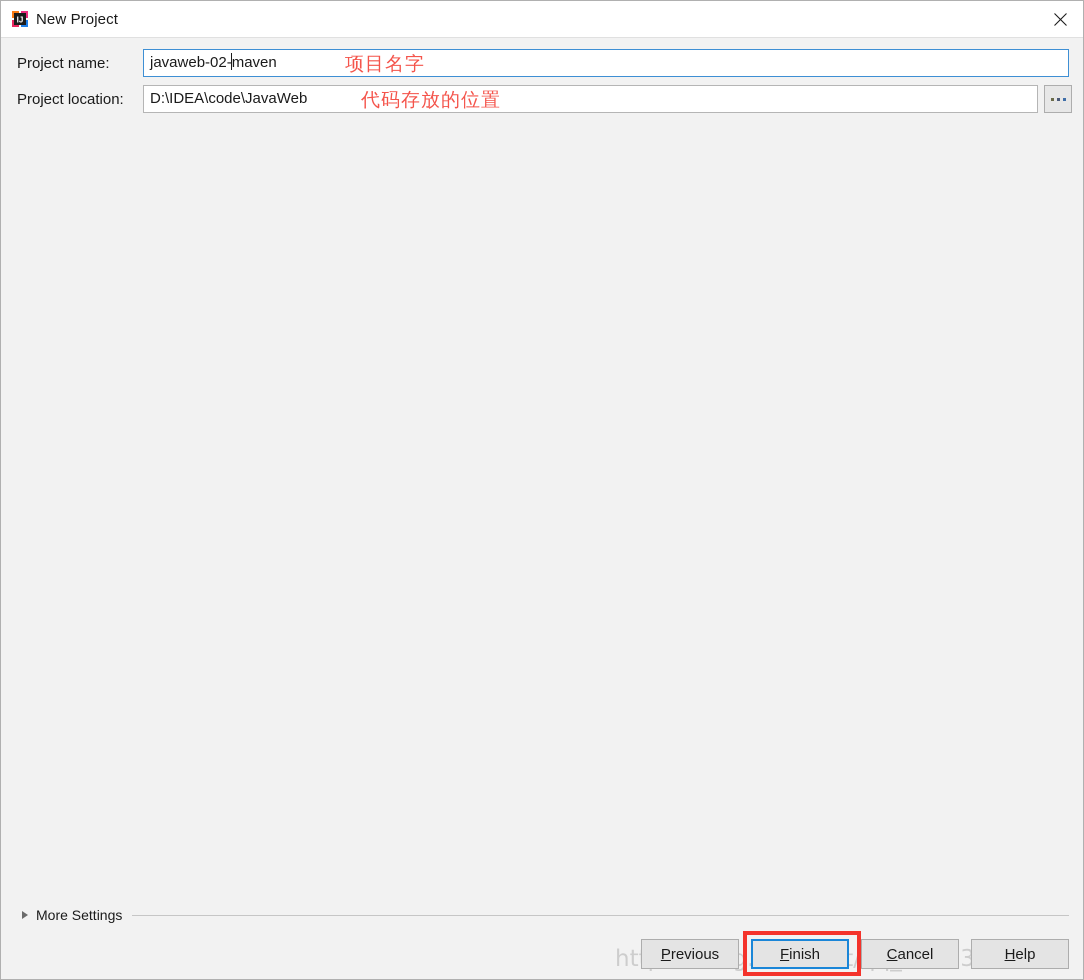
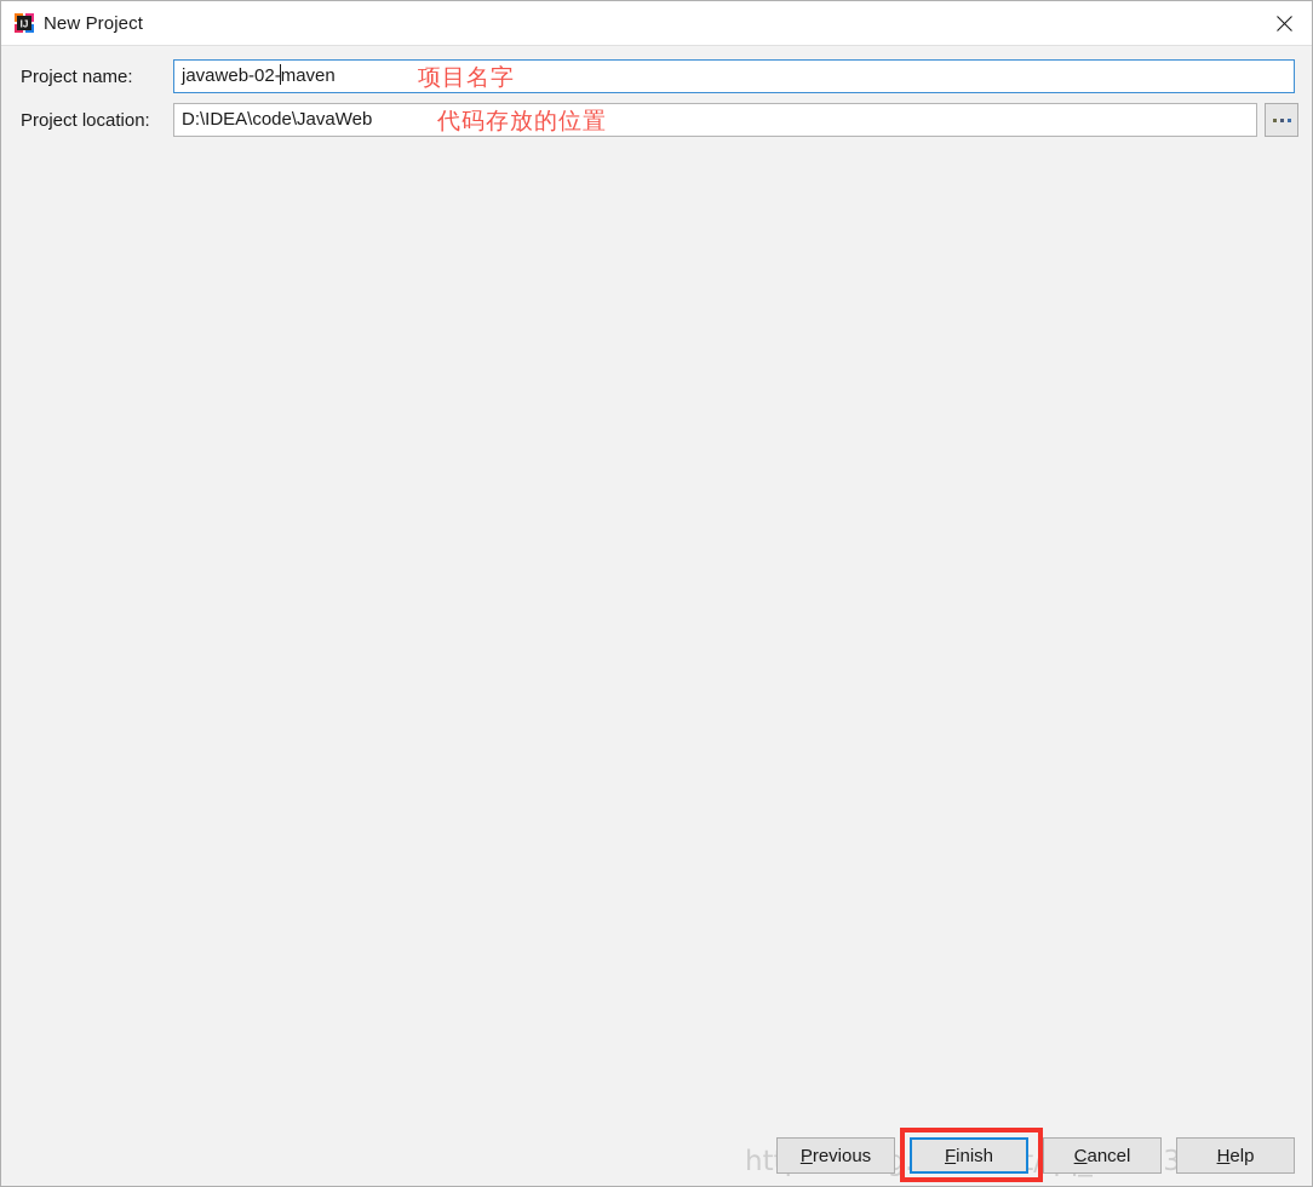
  IJ
  New Project
  Project name:
  javaweb-02-maven
  Project location:
  D:\IDEA\code\JavaWeb
  项目名字
  代码存放的位置
- More Settings
  P
  revious
  F
  inish
  C
  ancel
  H
  elp
